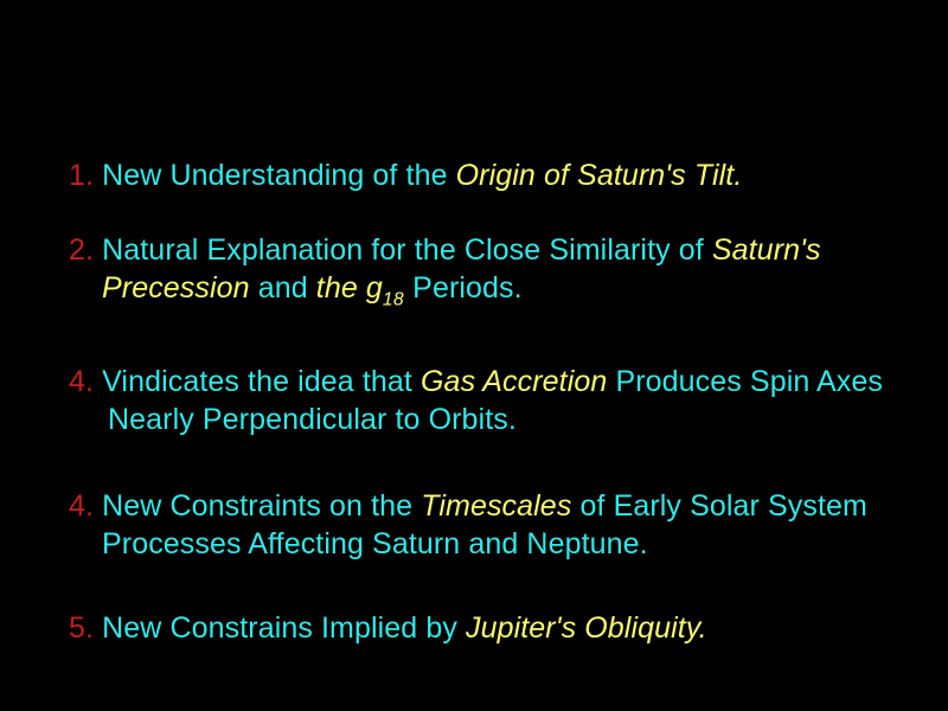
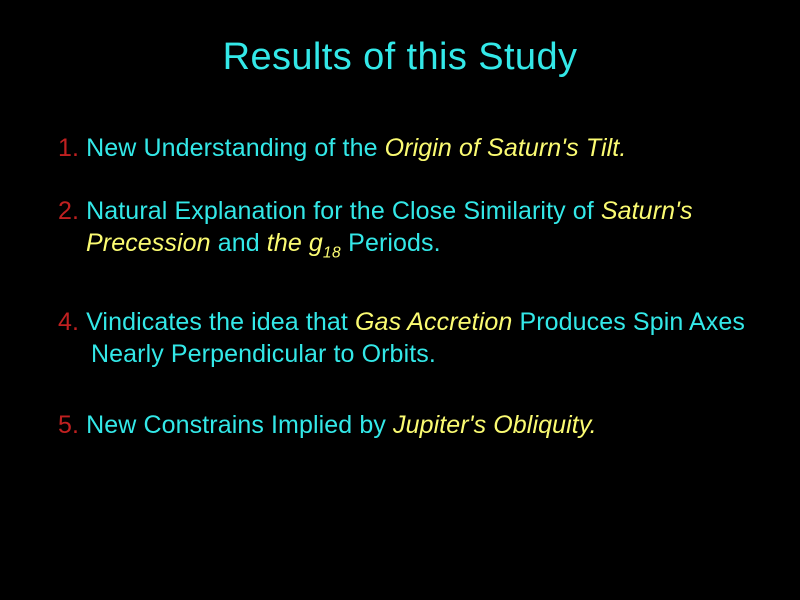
+ Results of this Study
  1. New Understanding of the Origin of Saturn's Tilt.
  2. Natural Explanation for the Close Similarity of Saturn's Precession and the g18 Periods.
  4. Vindicates the idea that Gas Accretion Produces Spin Axes Nearly Perpendicular to Orbits.
- 4. New Constraints on the Timescales of Early Solar System Processes Affecting Saturn and Neptune.
  5. New Constrains Implied by Jupiter's Obliquity.
